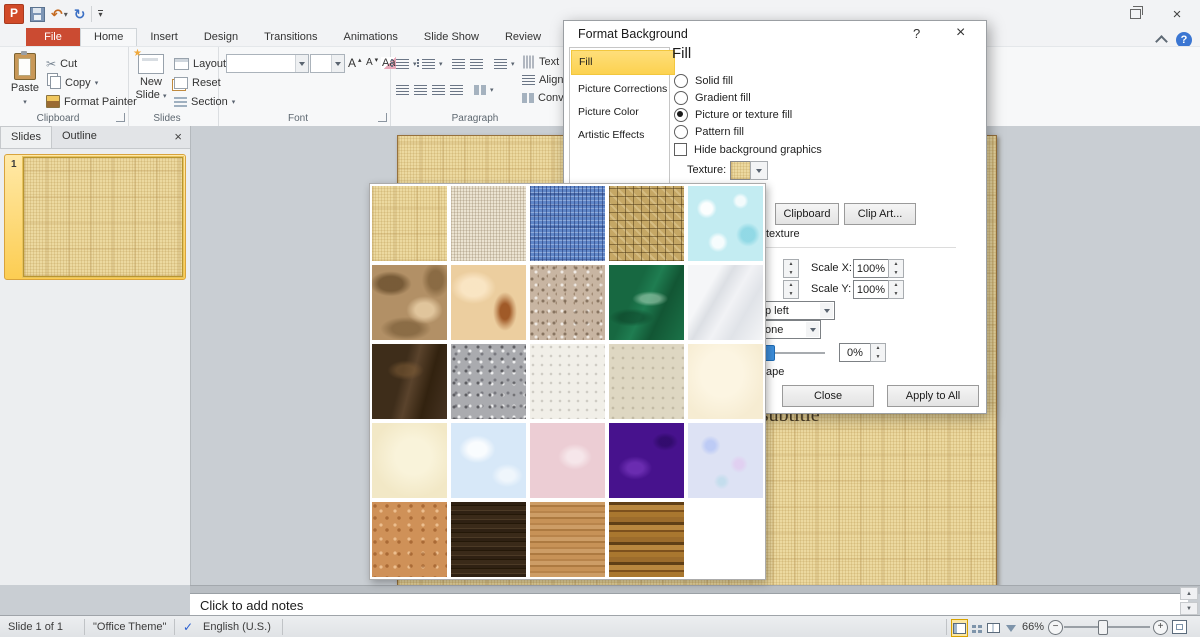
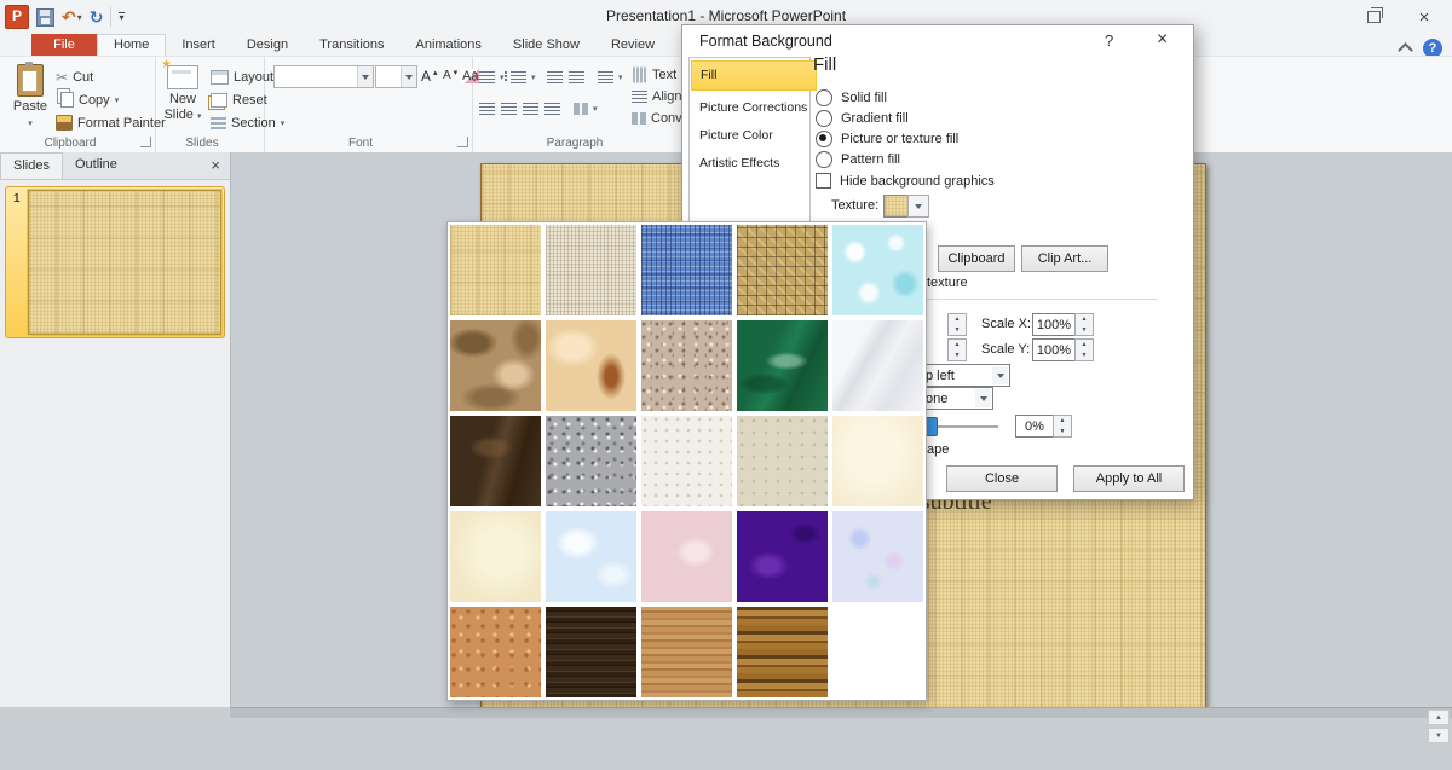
  P
  ↶
  ▾
  ↻
  ▾
+ Presentation1 - Microsoft PowerPoint
  ×
  File
  Home
  Insert
  Design
  Transitions
  Animations
  Slide Show
  Review
  ?
  Paste
  ✂
  Cut
  Copy
  Format Painter
  Clipboard
  New Slide
  Layout
  Reset
  Section
  Slides
  A
  A
  Aa
  Font
  Text
  Align
  Conv
  Paragraph
  Slides
  Outline
  ×
  1
- Click to add notes
- Slide 1 of 1
- "Office Theme"
- ✓
- English (U.S.)
- 66%
- −
- +
  Format Background
  ?
  ×
  Fill
  Picture Corrections
  Picture Color
  Artistic Effects
  Fill
  Solid fill
  Gradient fill
  Picture or texture fill
  Pattern fill
  Hide background graphics
  Texture:
  Clipboard
  Clip Art...
  texture
  Scale X:
  100%
  Scale Y:
  100%
  p left
  one
  0%
  ape
  Close
  Apply to All
